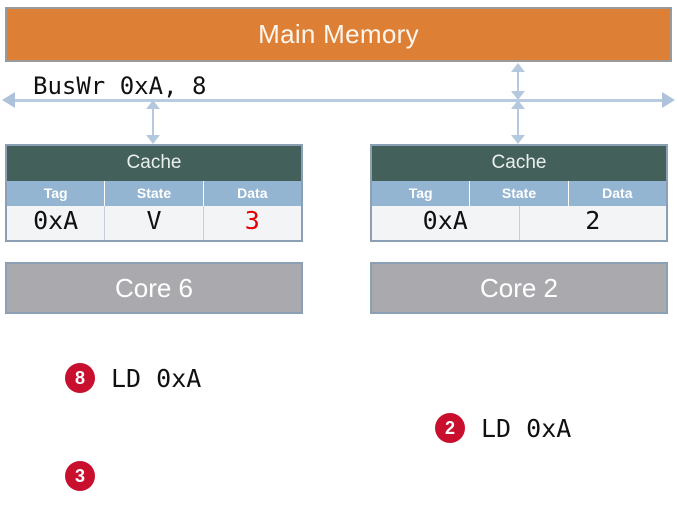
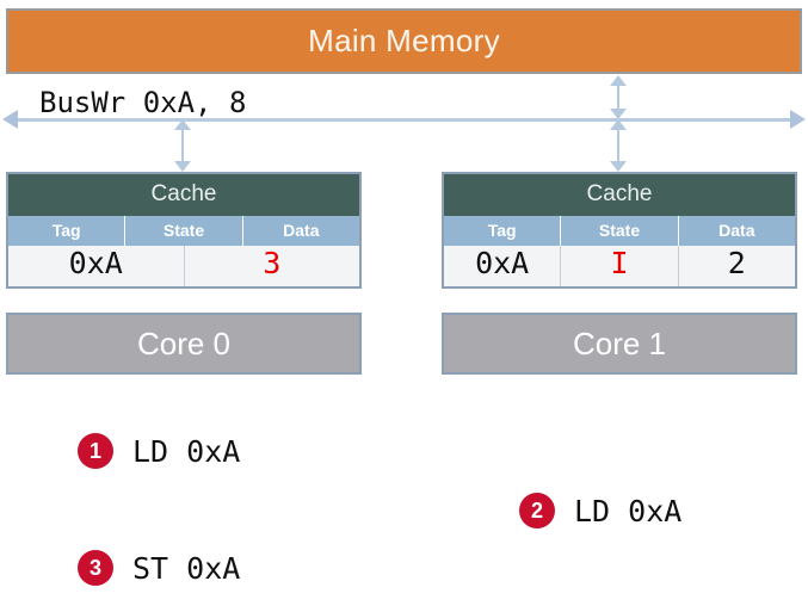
  Main Memory
  BusWr 0xA, 8
  Cache
  Tag
  State
  Data
  0xA
- V
  3
  Cache
  Tag
  State
  Data
  0xA
+ I
  2
- Core 6
+ Core 0
- Core 2
+ Core 1
- 8
+ 1
  LD 0xA
  2
  LD 0xA
  3
+ ST 0xA
